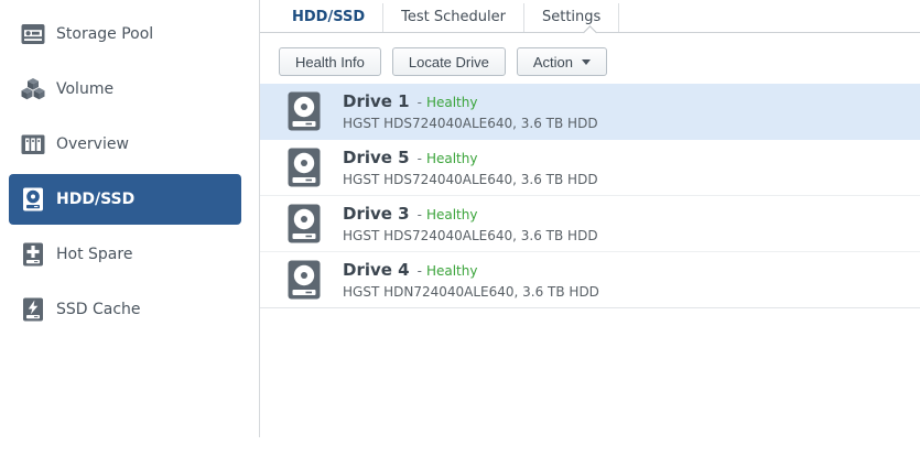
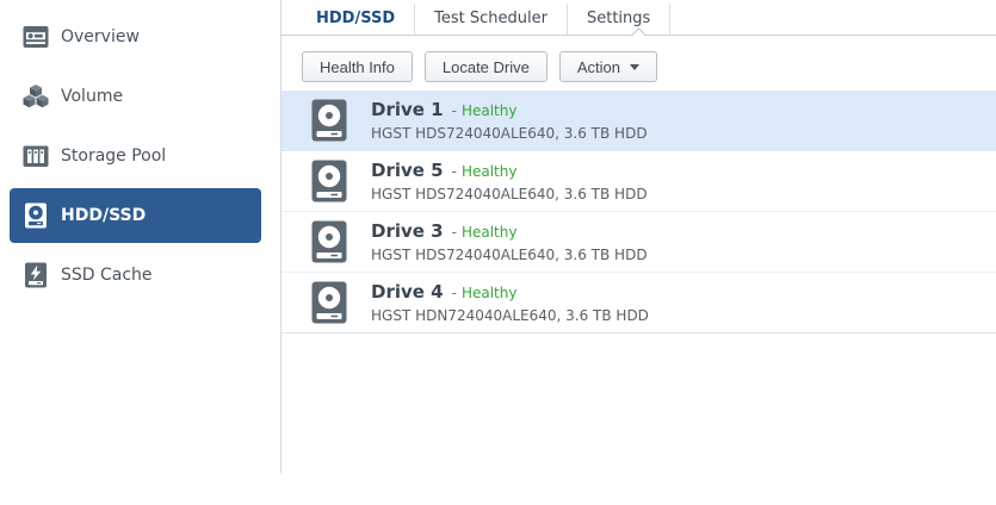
- Storage Pool
+ Overview
  Volume
- Overview
+ Storage Pool
  HDD/SSD
- Hot Spare
  SSD Cache
  HDD/SSD
  Test Scheduler
  Settings
  Health Info
  Locate Drive
  Action
  Drive 1
  -
  Healthy
  HGST HDS724040ALE640, 3.6 TB HDD
  Drive 5
  -
  Healthy
  HGST HDS724040ALE640, 3.6 TB HDD
  Drive 3
  -
  Healthy
  HGST HDS724040ALE640, 3.6 TB HDD
  Drive 4
  -
  Healthy
  HGST HDN724040ALE640, 3.6 TB HDD
